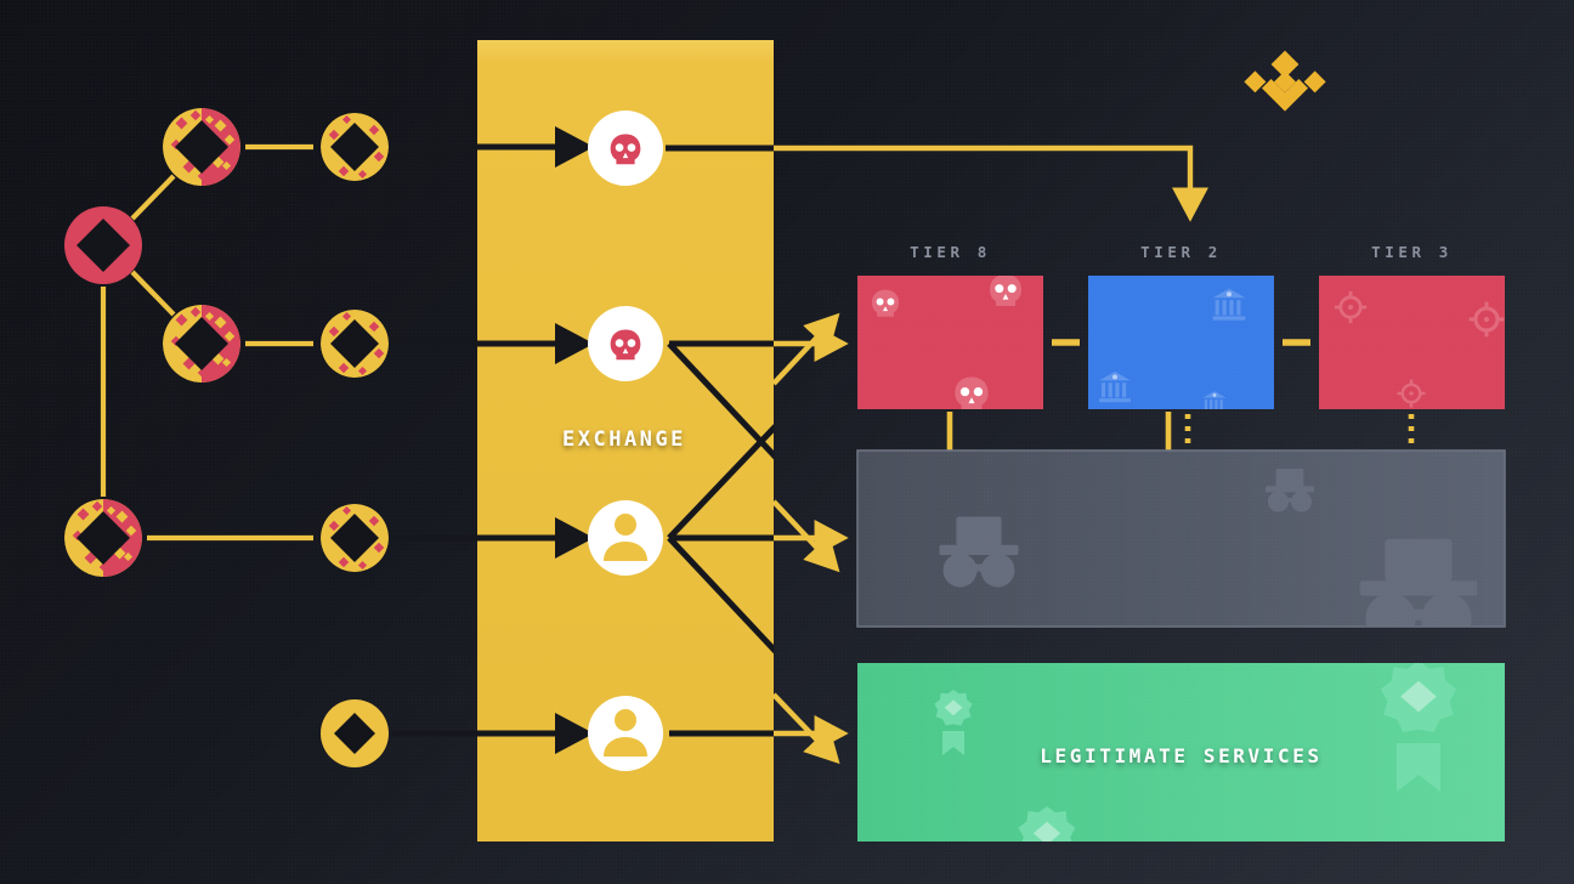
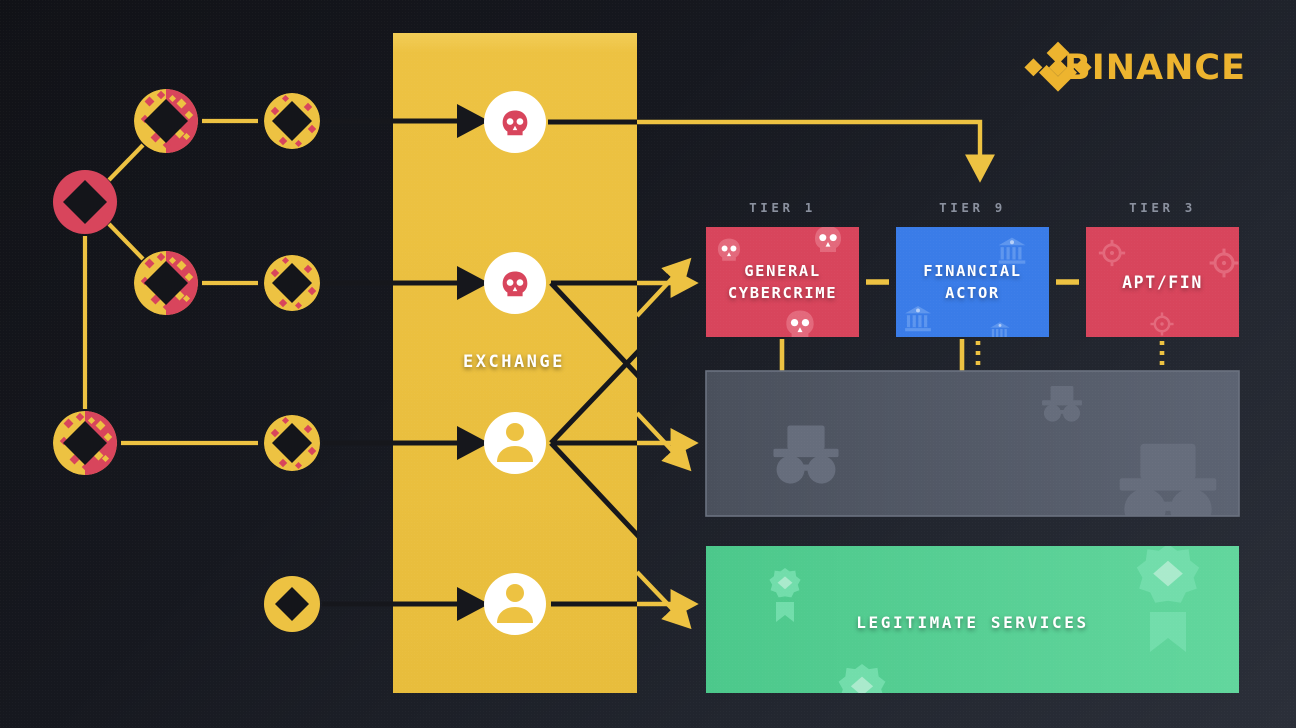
  EXCHANGE
- TIER 8
+ TIER 1
- TIER 2
+ TIER 9
  TIER 3
+ GENERAL
+ CYBERCRIME
+ FINANCIAL
+ ACTOR
+ APT/FIN
  LEGITIMATE SERVICES
+ BINANCE
